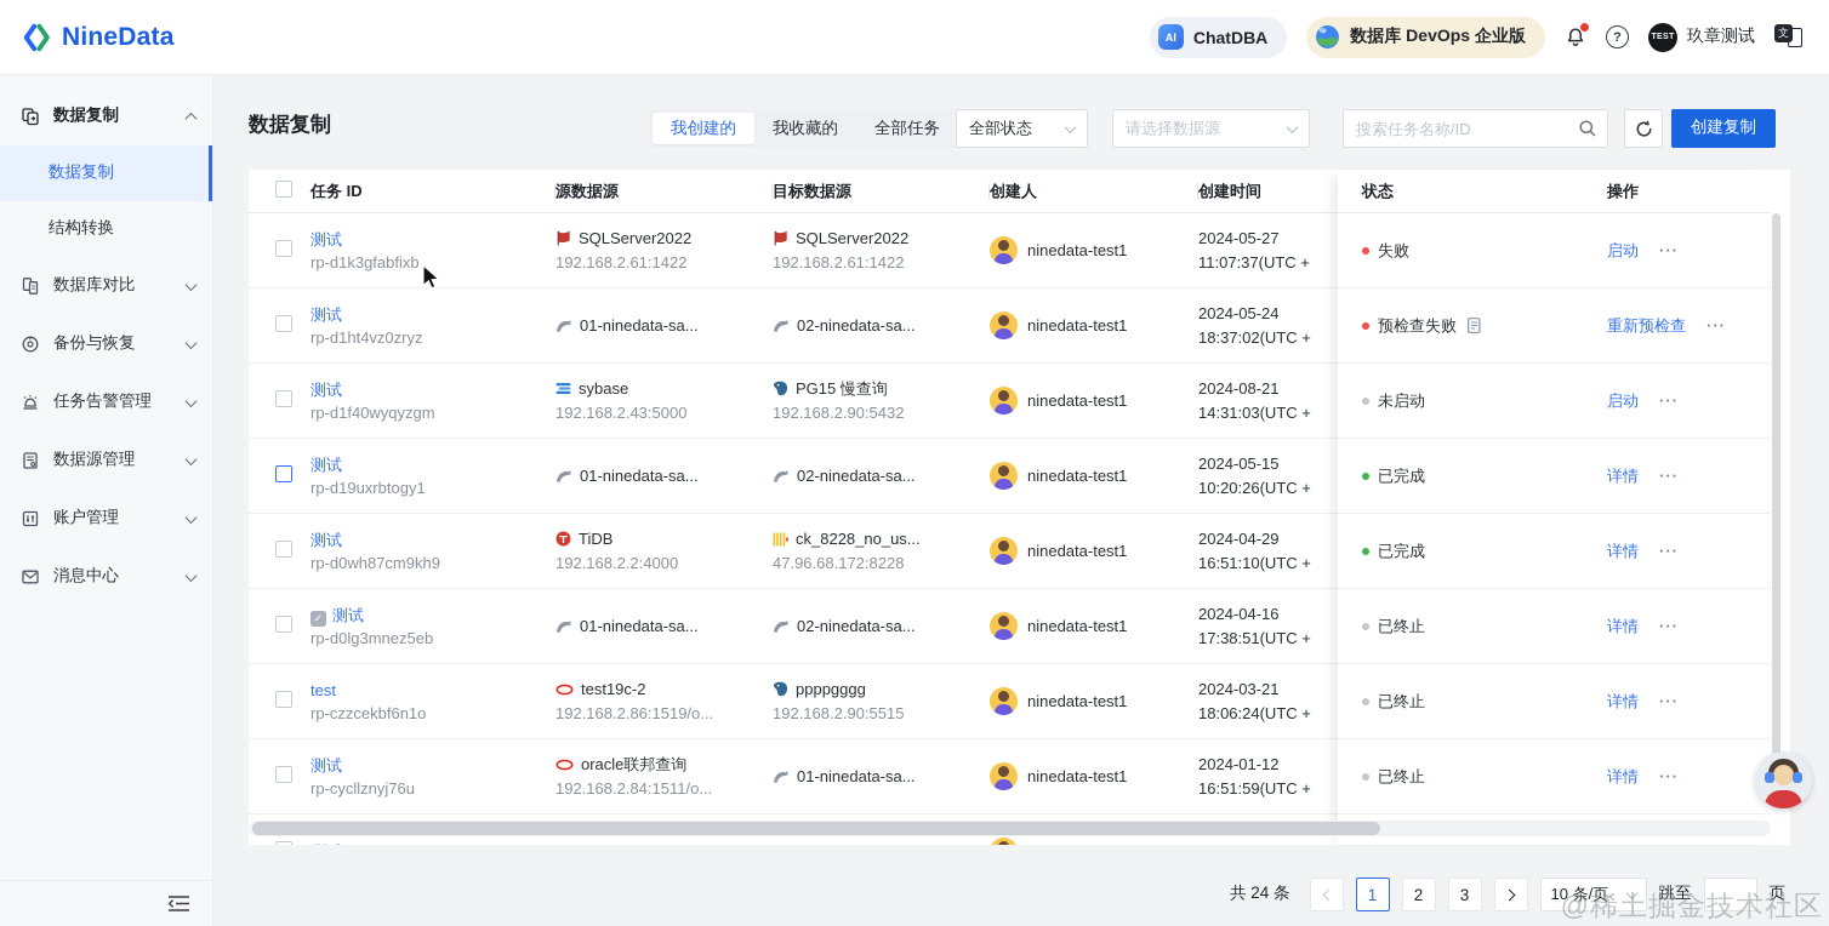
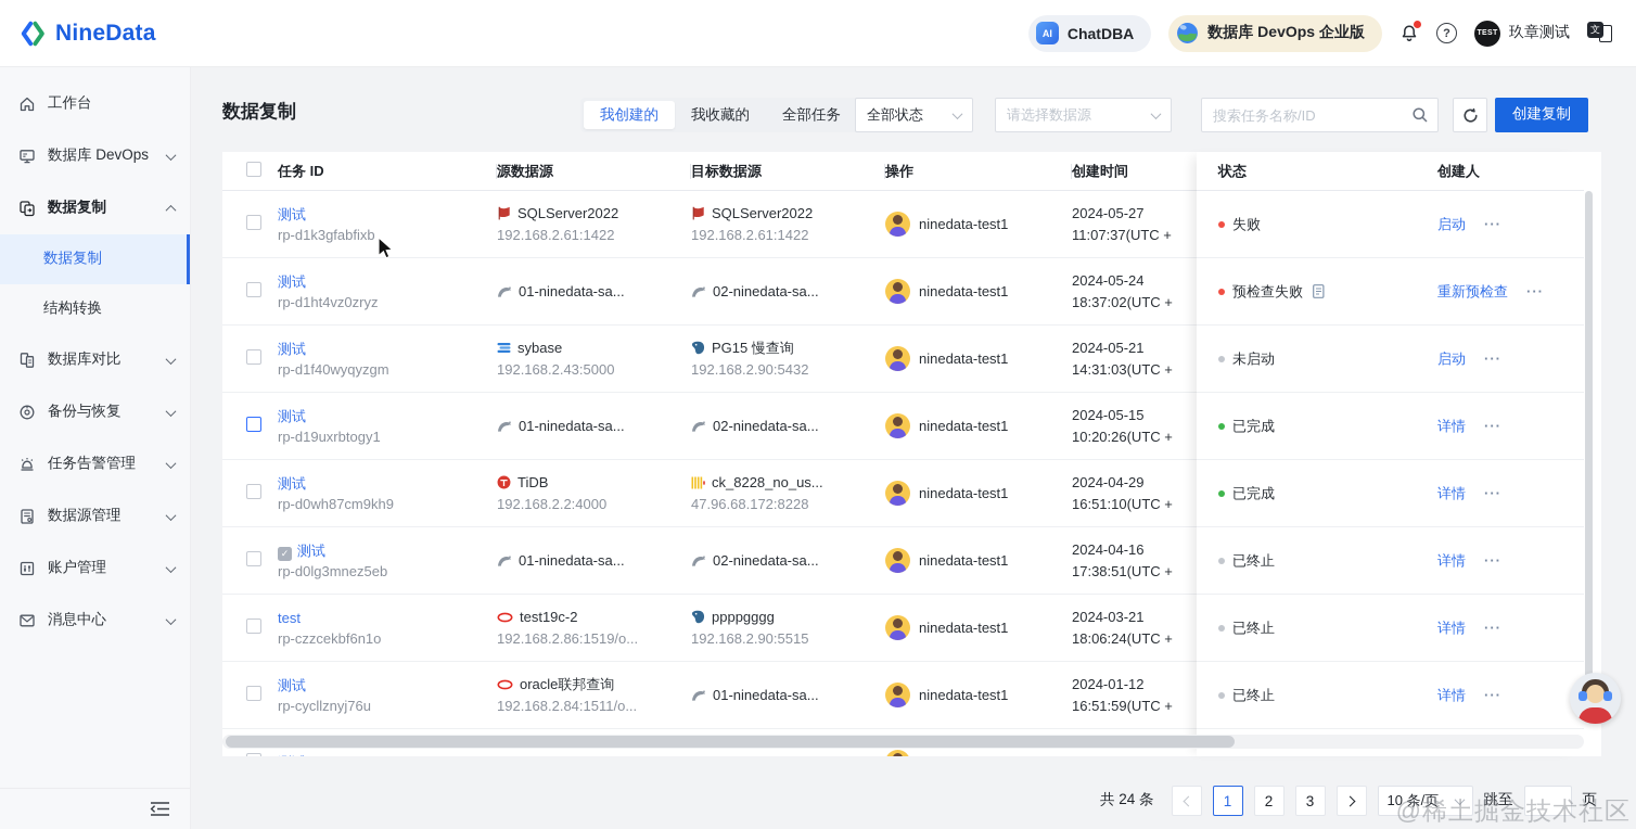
  NineData
  AI
  ChatDBA
  数据库 DevOps 企业版
  ?
  玖章测试
  文
+ 工作台
+ 数据库 DevOps
  数据复制
  数据复制
  结构转换
  数据库对比
  备份与恢复
  任务告警管理
  数据源管理
  账户管理
  消息中心
  数据复制
  我创建的
  我收藏的
  全部任务
  全部状态
  请选择数据源
  搜索任务名称/ID
  创建复制
  任务 ID
  源数据源
  目标数据源
- 创建人
+ 操作
  创建时间
  测试
  rp-d1k3gfabfixb
  SQLServer2022
  192.168.2.61:1422
  SQLServer2022
  192.168.2.61:1422
  ninedata-test1
  2024-05-27
  11:07:37(UTC +
  测试
  rp-d1ht4vz0zryz
  01-ninedata-sa...
  02-ninedata-sa...
  ninedata-test1
  2024-05-24
  18:37:02(UTC +
  测试
  rp-d1f40wyqyzgm
  sybase
  192.168.2.43:5000
  PG15 慢查询
  192.168.2.90:5432
  ninedata-test1
- 2024-08-21
+ 2024-05-21
  14:31:03(UTC +
  测试
  rp-d19uxrbtogy1
  01-ninedata-sa...
  02-ninedata-sa...
  ninedata-test1
  2024-05-15
  10:20:26(UTC +
  测试
  rp-d0wh87cm9kh9
  TiDB
  192.168.2.2:4000
  ck_8228_no_us...
  47.96.68.172:8228
  ninedata-test1
  2024-04-29
  16:51:10(UTC +
  ✓ 测试
  rp-d0lg3mnez5eb
  01-ninedata-sa...
  02-ninedata-sa...
  ninedata-test1
  2024-04-16
  17:38:51(UTC +
  test
  rp-czzcekbf6n1o
  test19c-2
  192.168.2.86:1519/o...
  ppppgggg
  192.168.2.90:5515
  ninedata-test1
  2024-03-21
  18:06:24(UTC +
  测试
  rp-cycllznyj76u
  oracle联邦查询
  192.168.2.84:1511/o...
  01-ninedata-sa...
  ninedata-test1
  2024-01-12
  16:51:59(UTC +
  状态
- 操作
+ 创建人
  失败
  启动
  ···
  预检查失败
  重新预检查
  ···
  未启动
  启动
  ···
  已完成
  详情
  ···
  已完成
  详情
  ···
  已终止
  详情
  ···
  已终止
  详情
  ···
  已终止
  详情
  ···
  共 24 条
  1
  2
  3
  10 条/页
  跳至
  页
  @稀土掘金技术社区
